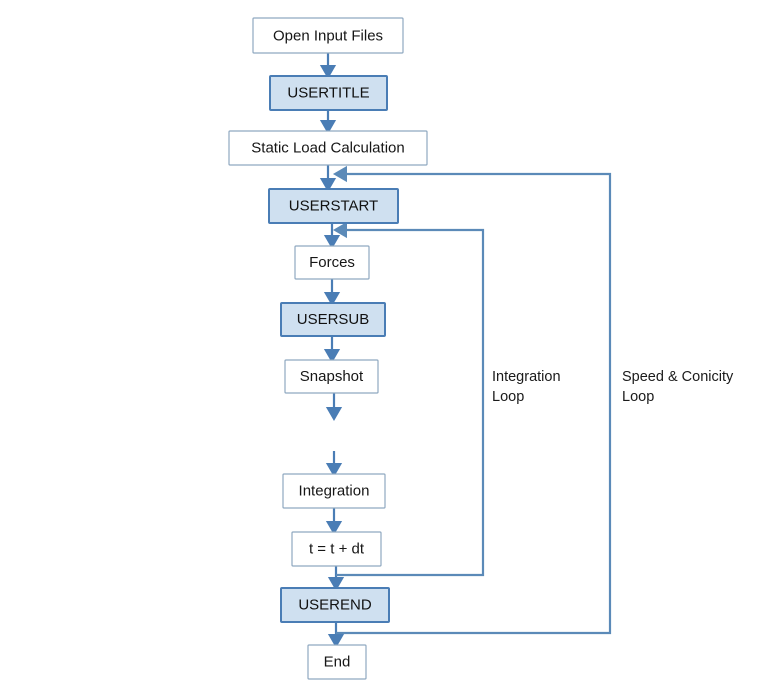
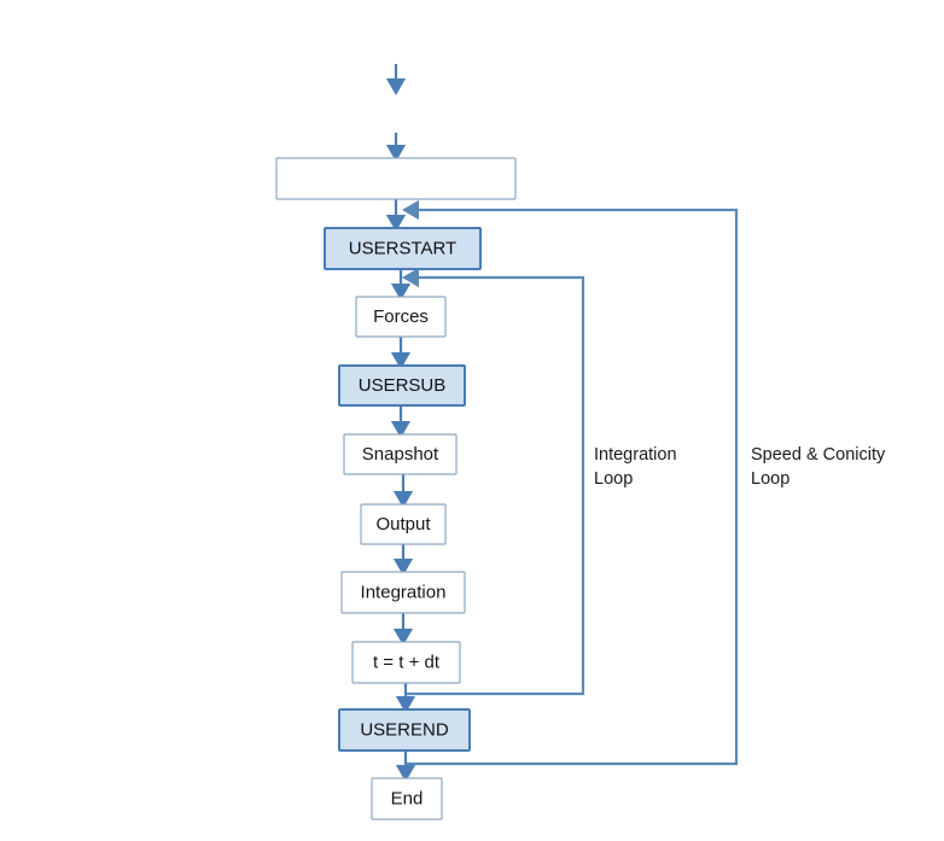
- Open Input Files
- USERTITLE
- Static Load Calculation
  USERSTART
  Forces
  USERSUB
  Snapshot
+ Output
  Integration
  t = t + dt
  USEREND
  End
  Integration
  Loop
  Speed & Conicity
  Loop
